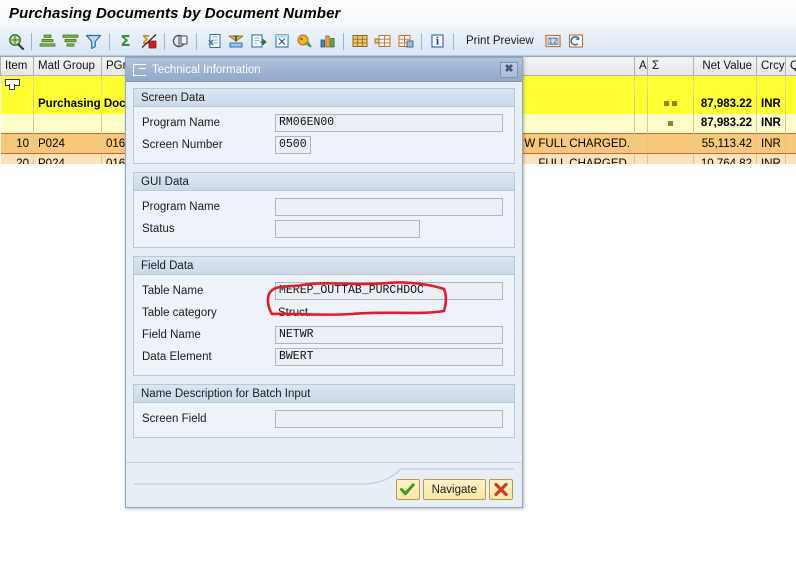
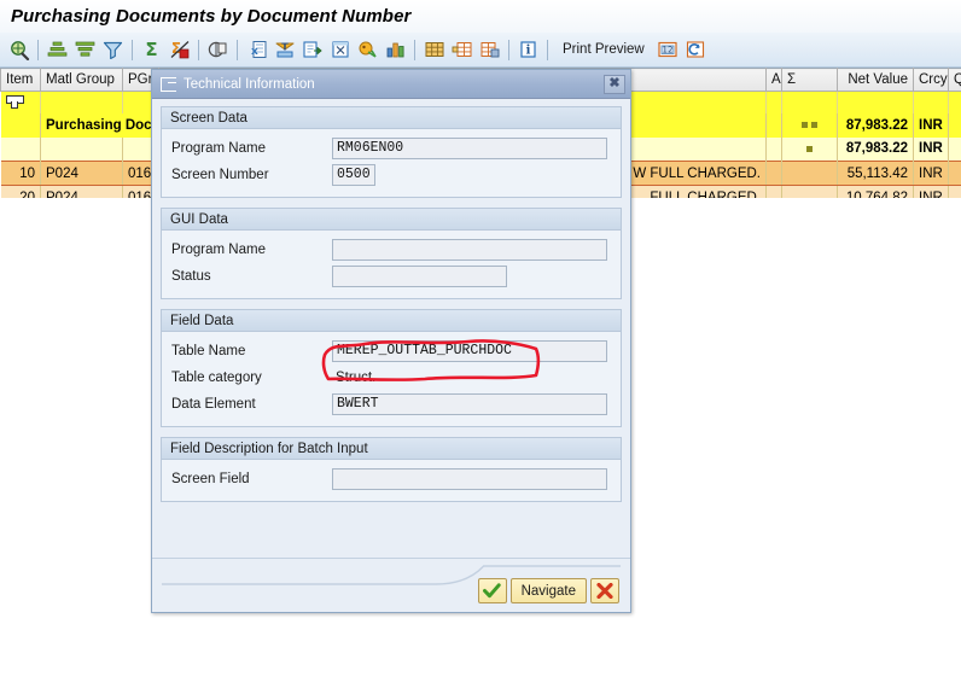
  Purchasing Documents by Document Number
  Σ
  Σ
  x
  T
  i
  Print Preview
  12
  Item	Matl Group	PG		A	Σ	Net Value	Crcy	Q
  	Purchasing Doc			87,983.22	INR
  						87,983.22	INR
  10	P024	016	W FULL CHARGED.			55,113.42	INR
  20	P024	016	FULL CHARGED.			10,764.82	INR
  Technical Information
  ✖
  Screen Data
  Program Name
  RM06EN00
  Screen Number
  0500
  GUI Data
  Program Name
  Status
  Field Data
  Table Name
  MEREP_OUTTAB_PURCHDOC
  Table category
  Struct.
- Field Name
- NETWR
  Data Element
  BWERT
- Name Description for Batch Input
+ Field Description for Batch Input
  Screen Field
  Navigate
